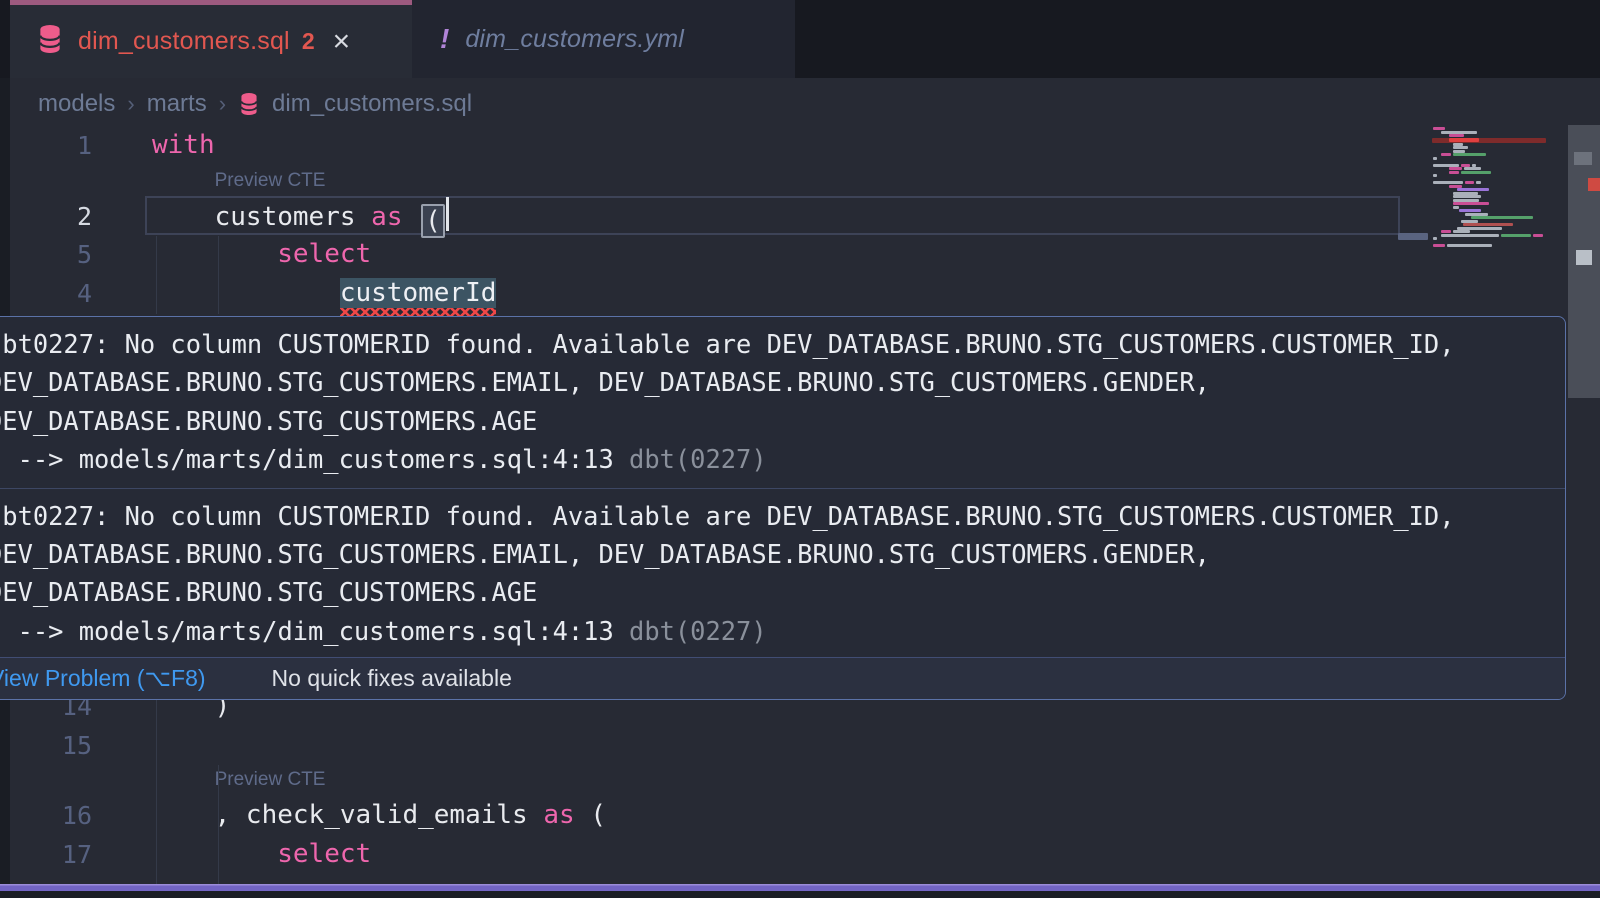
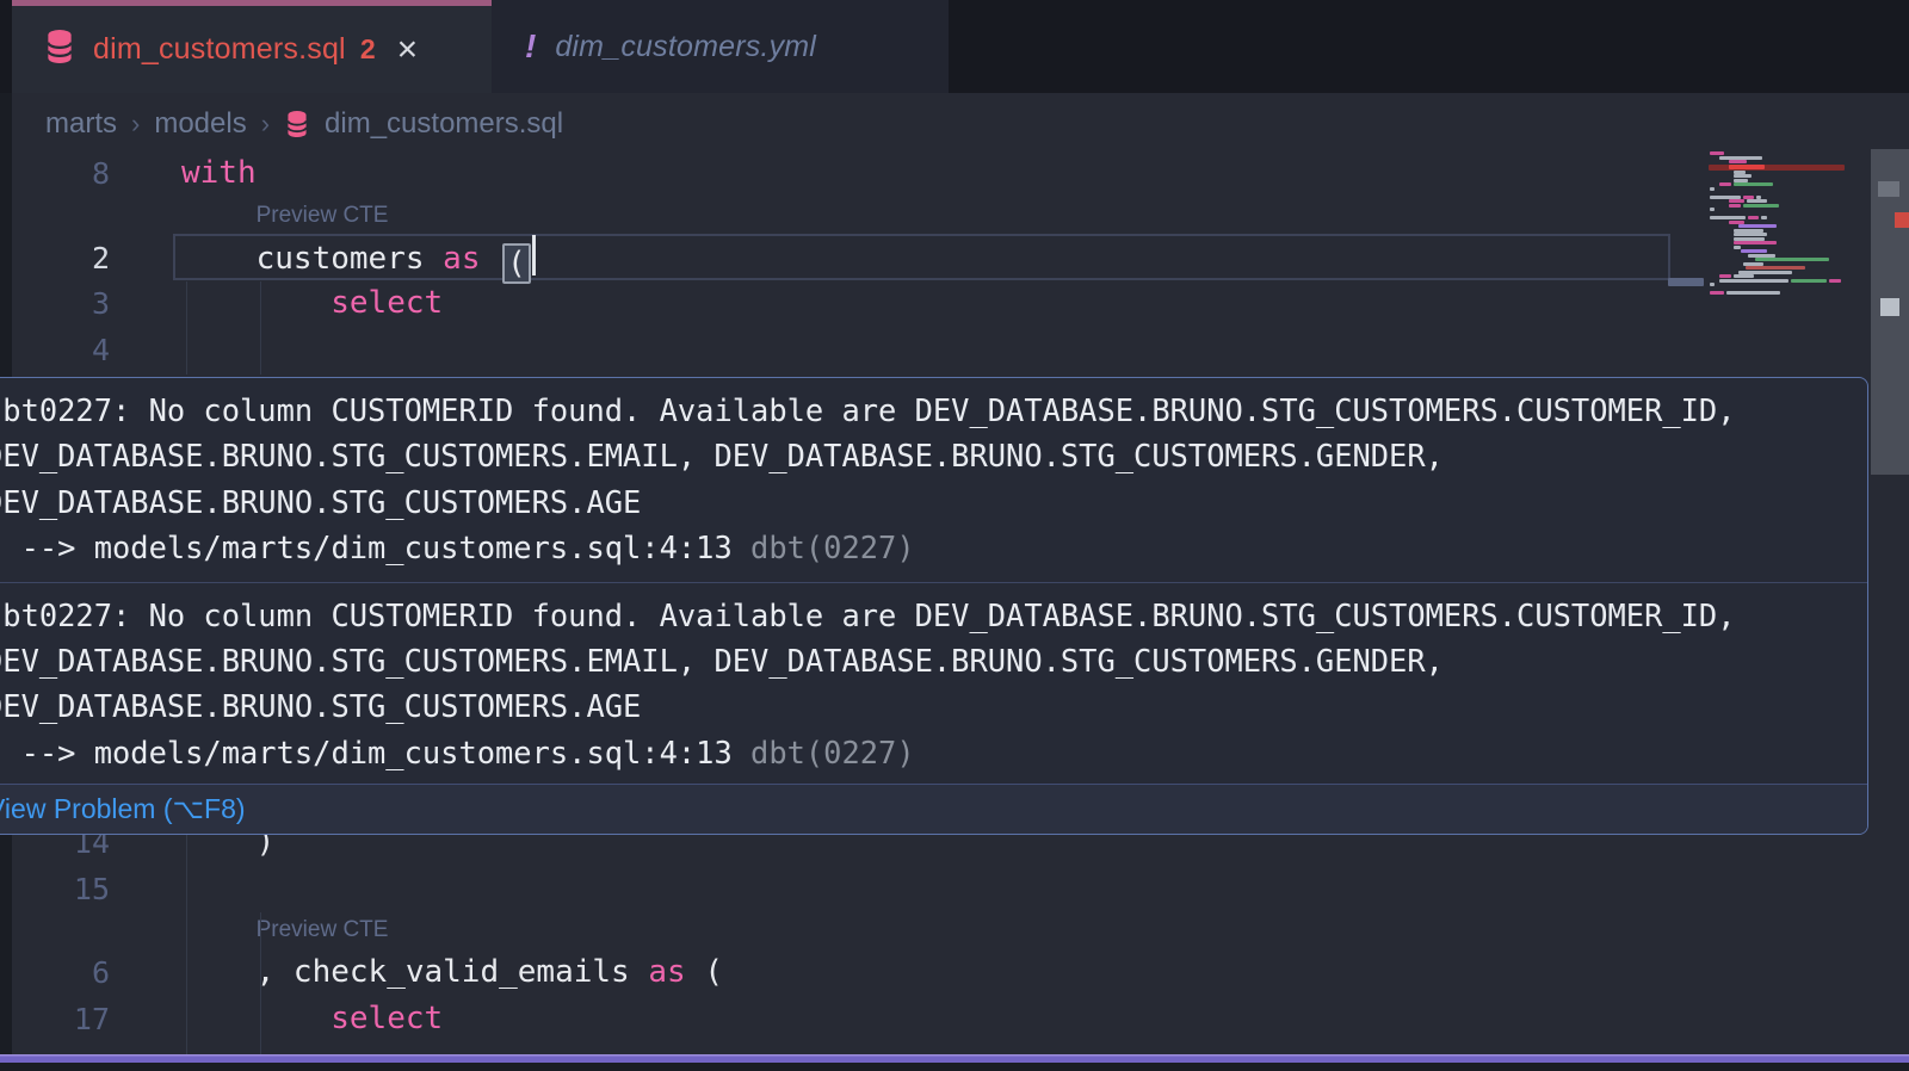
  dim_customers.sql
  2
  ×
  !
  dim_customers.yml
- models
+ marts
  ›
- marts
+ models
  ›
  dim_customers.sql
- 1
+ 8
  with
  Preview CTE
  2
  customers as (
- 5
+ 3
  select
  4
- customerId
  14
  )
  15
  Preview CTE
- 16
+ 6
  , check_valid_emails as (
  17
  select
  bt0227: No column CUSTOMERID found. Available are DEV_DATABASE.BRUNO.STG_CUSTOMERS.CUSTOMER_ID,
  EV_DATABASE.BRUNO.STG_CUSTOMERS.EMAIL, DEV_DATABASE.BRUNO.STG_CUSTOMERS.GENDER,
  EV_DATABASE.BRUNO.STG_CUSTOMERS.AGE
  --> models/marts/dim_customers.sql:4:13 dbt(0227)
  bt0227: No column CUSTOMERID found. Available are DEV_DATABASE.BRUNO.STG_CUSTOMERS.CUSTOMER_ID,
  EV_DATABASE.BRUNO.STG_CUSTOMERS.EMAIL, DEV_DATABASE.BRUNO.STG_CUSTOMERS.GENDER,
  EV_DATABASE.BRUNO.STG_CUSTOMERS.AGE
  --> models/marts/dim_customers.sql:4:13 dbt(0227)
  iew Problem (⌥F8)
- No quick fixes available
